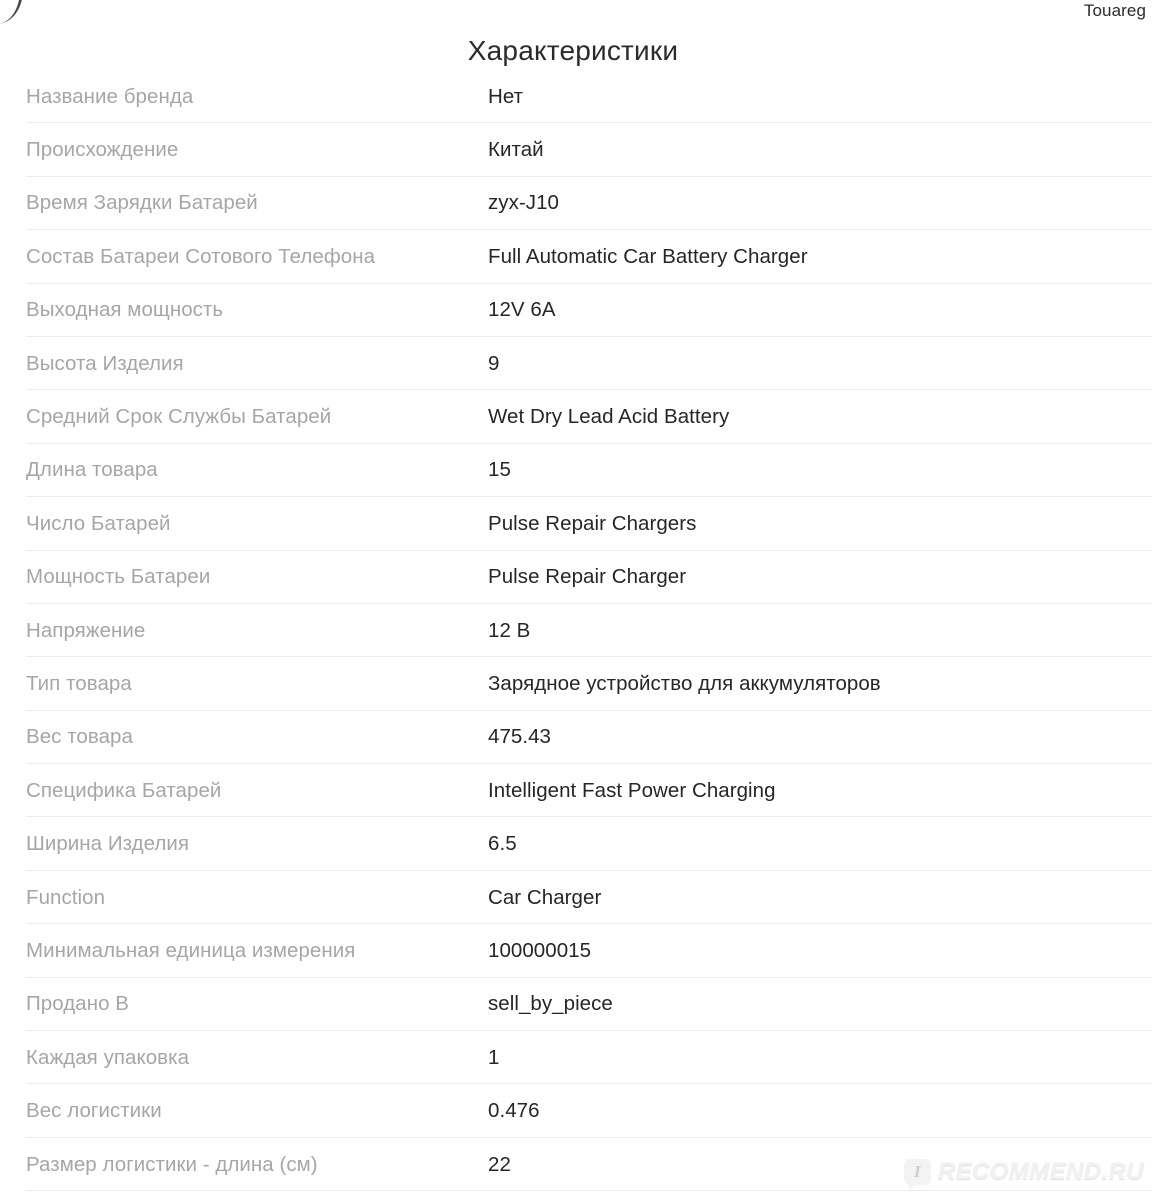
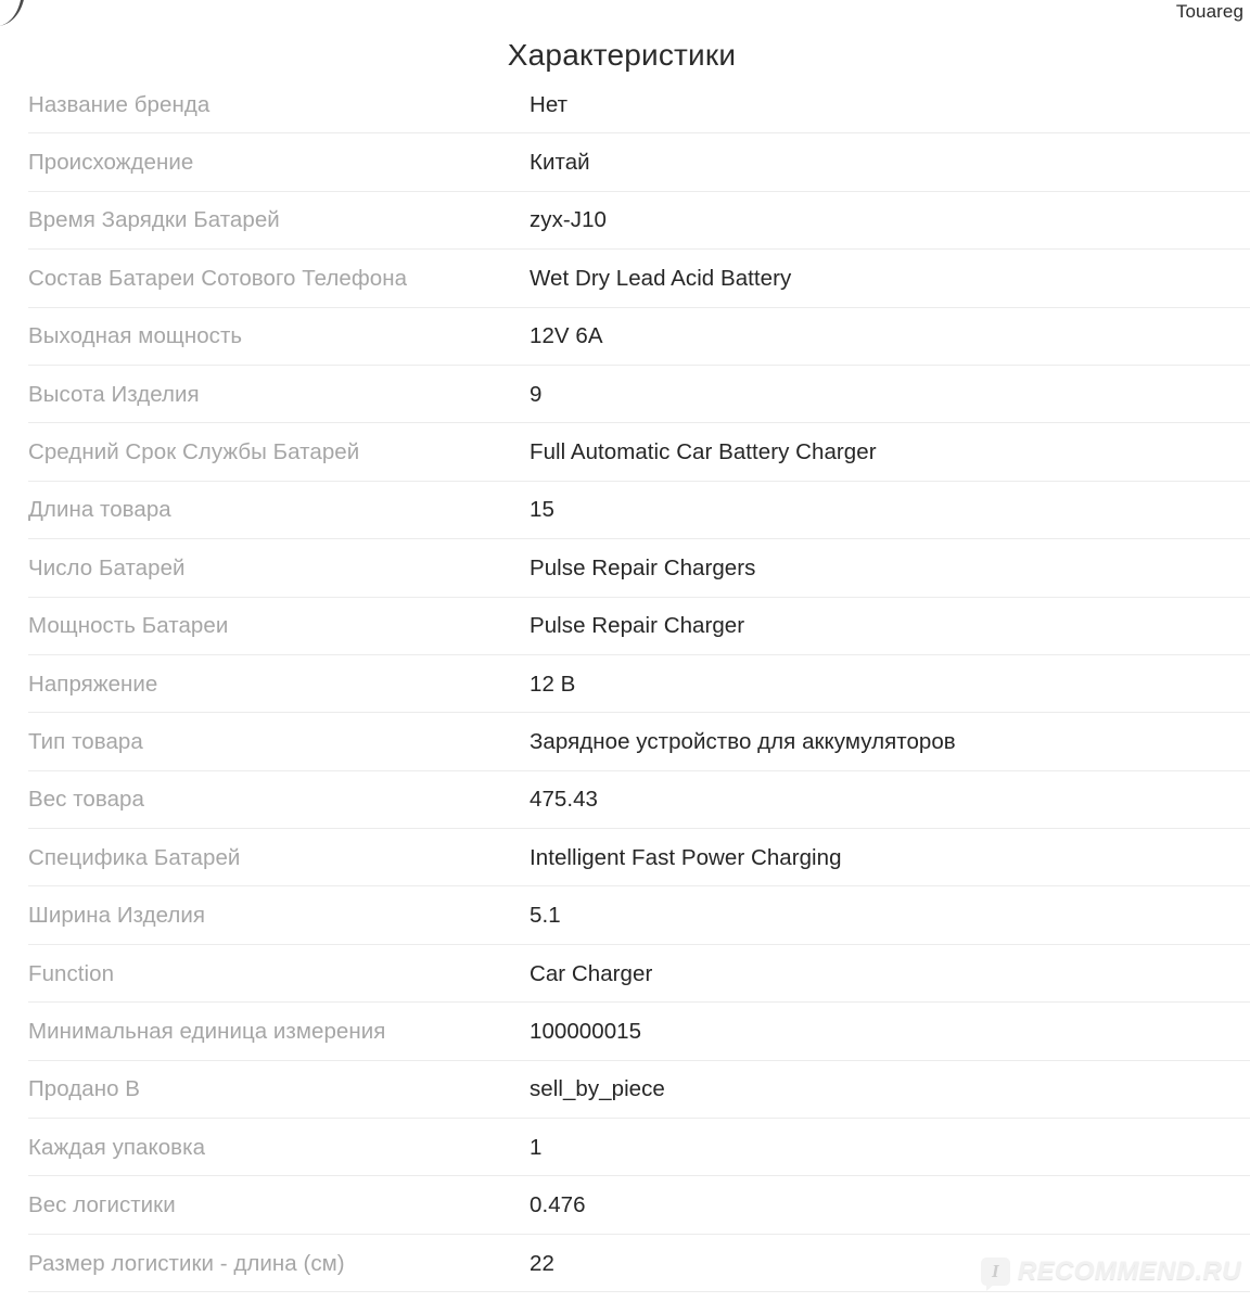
  Touareg
  Характеристики
  Название бренда
  Нет
  Происхождение
  Китай
  Время Зарядки Батарей
  zyx-J10
  Состав Батареи Сотового Телефона
- Full Automatic Car Battery Charger
+ Wet Dry Lead Acid Battery
  Выходная мощность
  12V 6A
  Высота Изделия
  9
  Средний Срок Службы Батарей
- Wet Dry Lead Acid Battery
+ Full Automatic Car Battery Charger
  Длина товара
  15
  Число Батарей
  Pulse Repair Chargers
  Мощность Батареи
  Pulse Repair Charger
  Напряжение
  12 В
  Тип товара
  Зарядное устройство для аккумуляторов
  Вес товара
  475.43
  Специфика Батарей
  Intelligent Fast Power Charging
  Ширина Изделия
- 6.5
+ 5.1
  Function
  Car Charger
  Минимальная единица измерения
  100000015
  Продано В
  sell_by_piece
  Каждая упаковка
  1
  Вес логистики
  0.476
  Размер логистики - длина (см)
  22
  I
  RECOMMEND.RU
